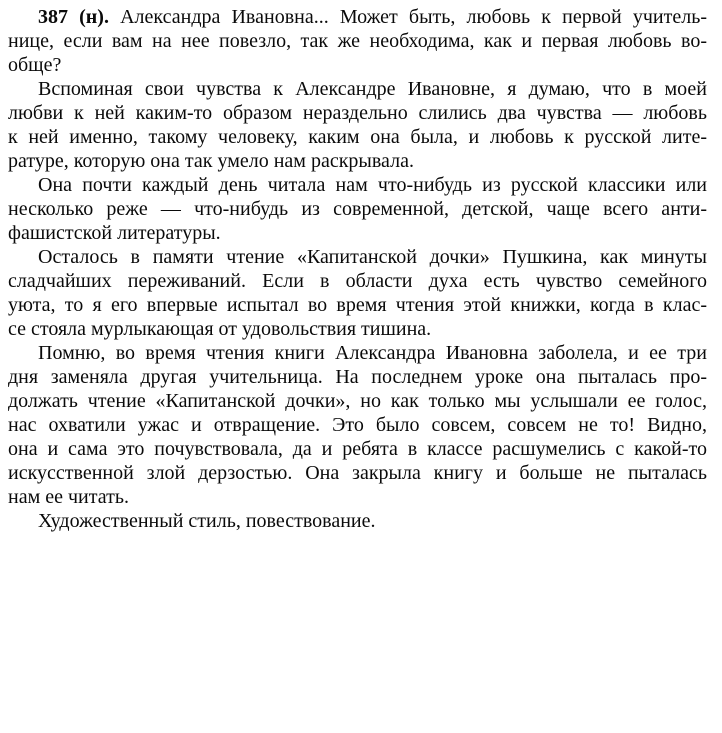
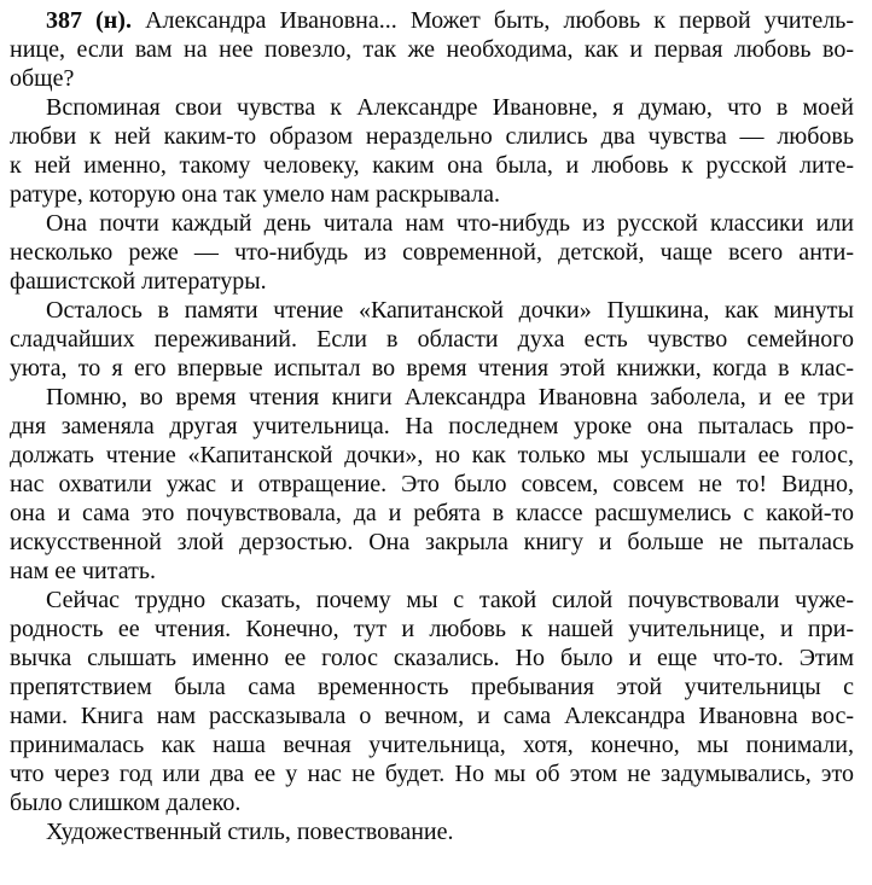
  387 (н). Александра Ивановна... Может быть, любовь к первой учитель-
  нице, если вам на нее повезло, так же необходима, как и первая любовь во-
  обще?
  Вспоминая свои чувства к Александре Ивановне, я думаю, что в моей
  любви к ней каким-то образом нераздельно слились два чувства — любовь
  к ней именно, такому человеку, каким она была, и любовь к русской лите-
  ратуре, которую она так умело нам раскрывала.
  Она почти каждый день читала нам что-нибудь из русской классики или
  несколько реже — что-нибудь из современной, детской, чаще всего анти-
  фашистской литературы.
  Осталось в памяти чтение «Капитанской дочки» Пушкина, как минуты
  сладчайших переживаний. Если в области духа есть чувство семейного
  уюта, то я его впервые испытал во время чтения этой книжки, когда в клас-
- се стояла мурлыкающая от удовольствия тишина.
  Помню, во время чтения книги Александра Ивановна заболела, и ее три
  дня заменяла другая учительница. На последнем уроке она пыталась про-
  должать чтение «Капитанской дочки», но как только мы услышали ее голос,
  нас охватили ужас и отвращение. Это было совсем, совсем не то! Видно,
  она и сама это почувствовала, да и ребята в классе расшумелись с какой-то
  искусственной злой дерзостью. Она закрыла книгу и больше не пыталась
  нам ее читать.
+ Сейчас трудно сказать, почему мы с такой силой почувствовали чуже-
+ родность ее чтения. Конечно, тут и любовь к нашей учительнице, и при-
+ вычка слышать именно ее голос сказались. Но было и еще что-то. Этим
+ препятствием была сама временность пребывания этой учительницы с
+ нами. Книга нам рассказывала о вечном, и сама Александра Ивановна вос-
+ принималась как наша вечная учительница, хотя, конечно, мы понимали,
+ что через год или два ее у нас не будет. Но мы об этом не задумывались, это
+ было слишком далеко.
  Художественный стиль, повествование.
